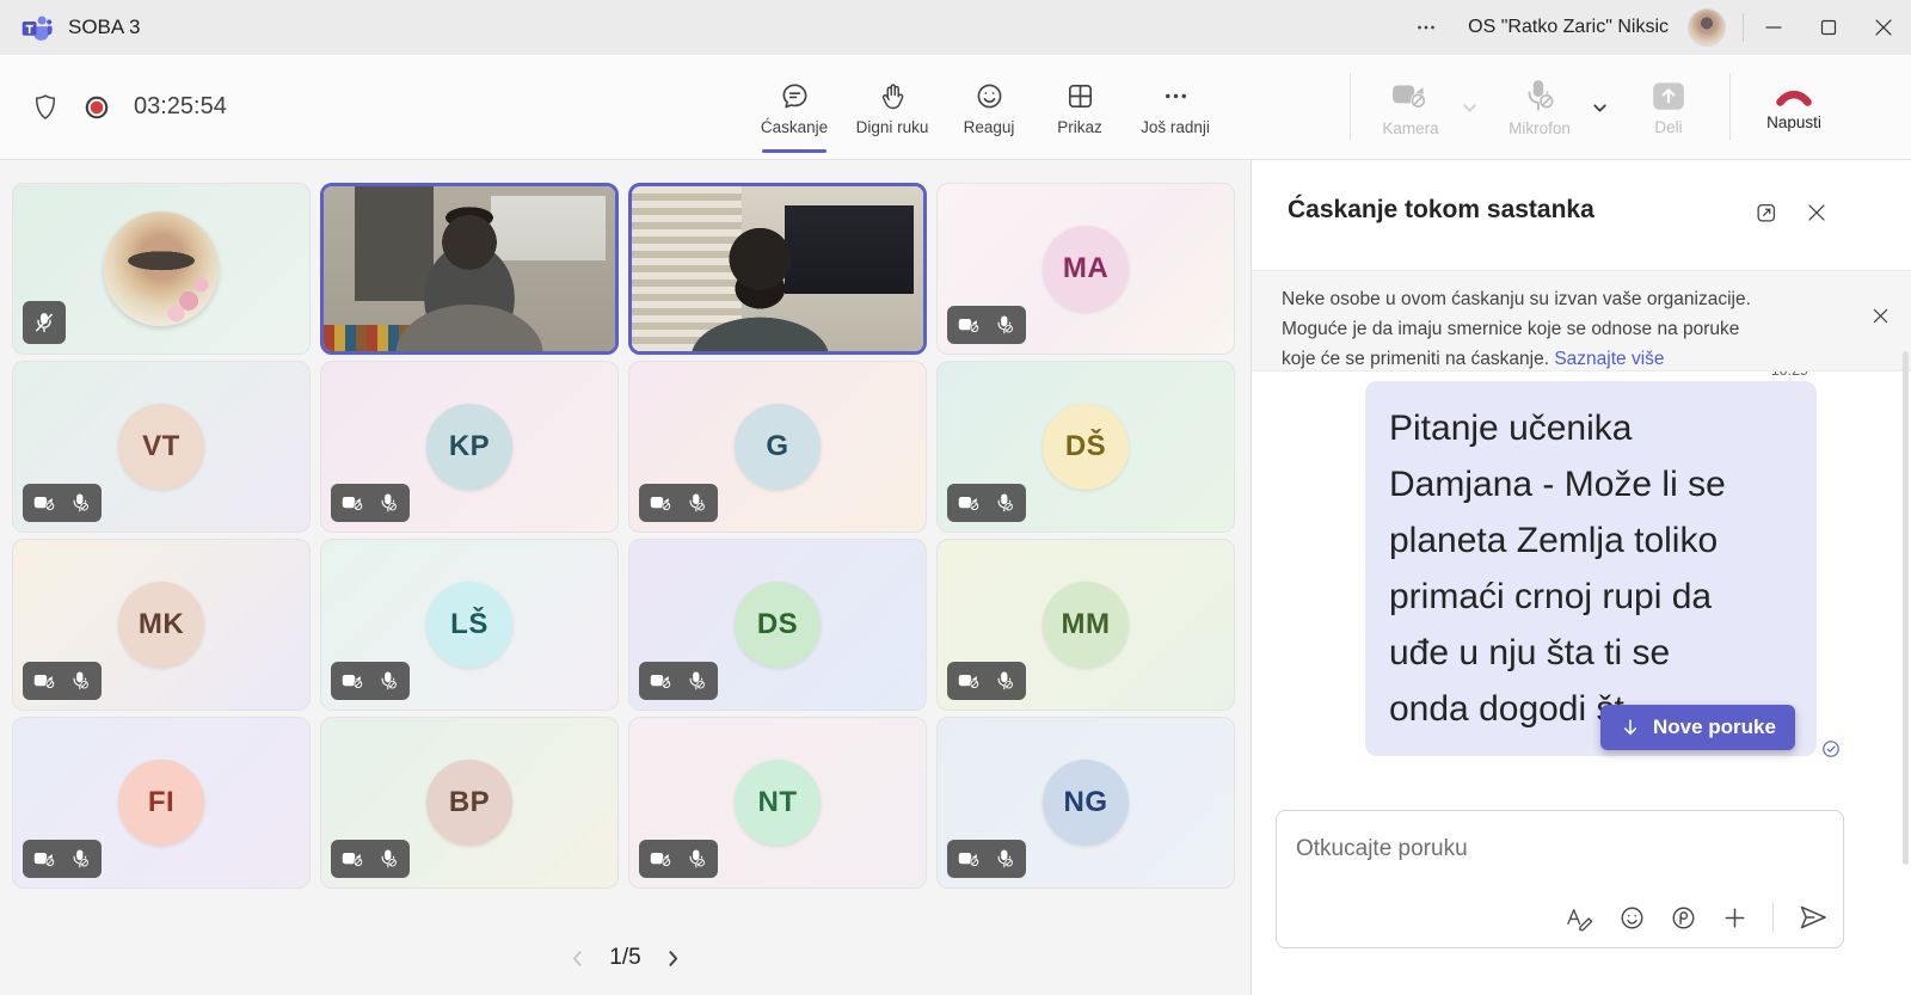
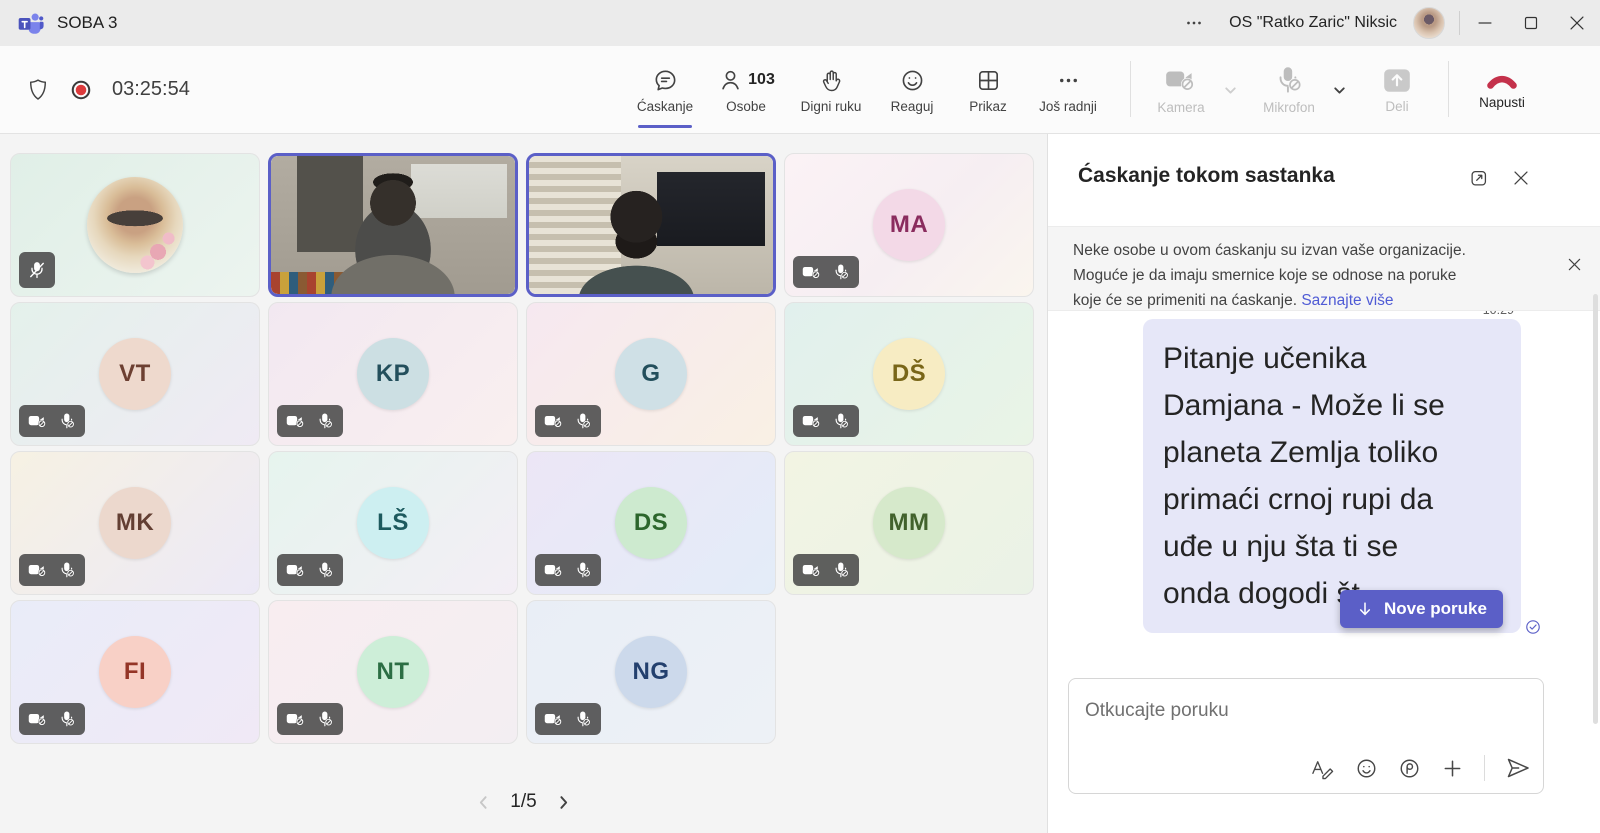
  SOBA 3
  OS "Ratko Zaric" Niksic
  03:25:54
  Ćaskanje
+ 103
+ Osobe
  Digni ruku
  Reaguj
  Prikaz
  Još radnji
  Kamera
  Mikrofon
  Deli
  Napusti
  MA
  VT
  KP
  G
  DŠ
  MK
  LŠ
  DS
  MM
  FI
- BP
  NT
  NG
  1/5
  Ćaskanje tokom sastanka
  Neke osobe u ovom ćaskanju su izvan vaše organizacije.
  Moguće je da imaju smernice koje se odnose na poruke
  koje će se primeniti na ćaskanje. Saznajte više
  Pitanje učenika
  Damjana - Može li se
  planeta Zemlja toliko
  primaći crnoj rupi da
  uđe u nju šta ti se
  onda dogodi
  Nove poruke
  Otkucajte poruku
